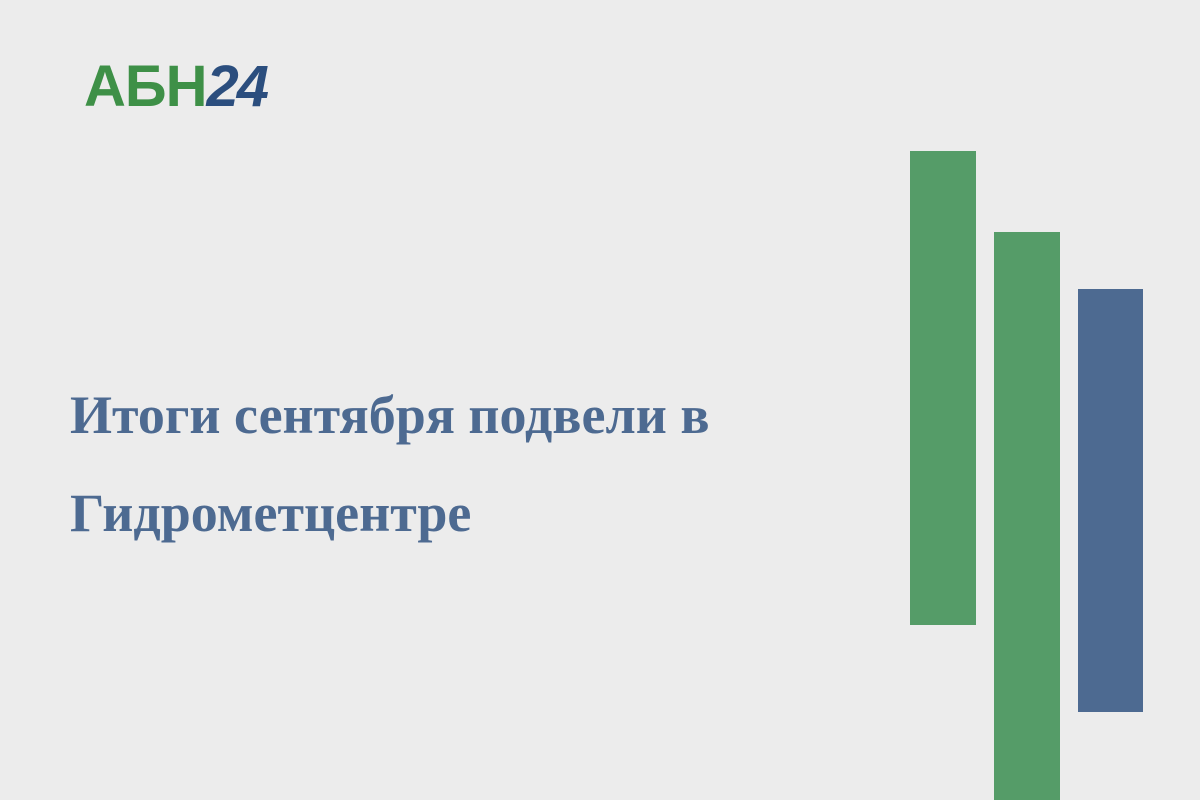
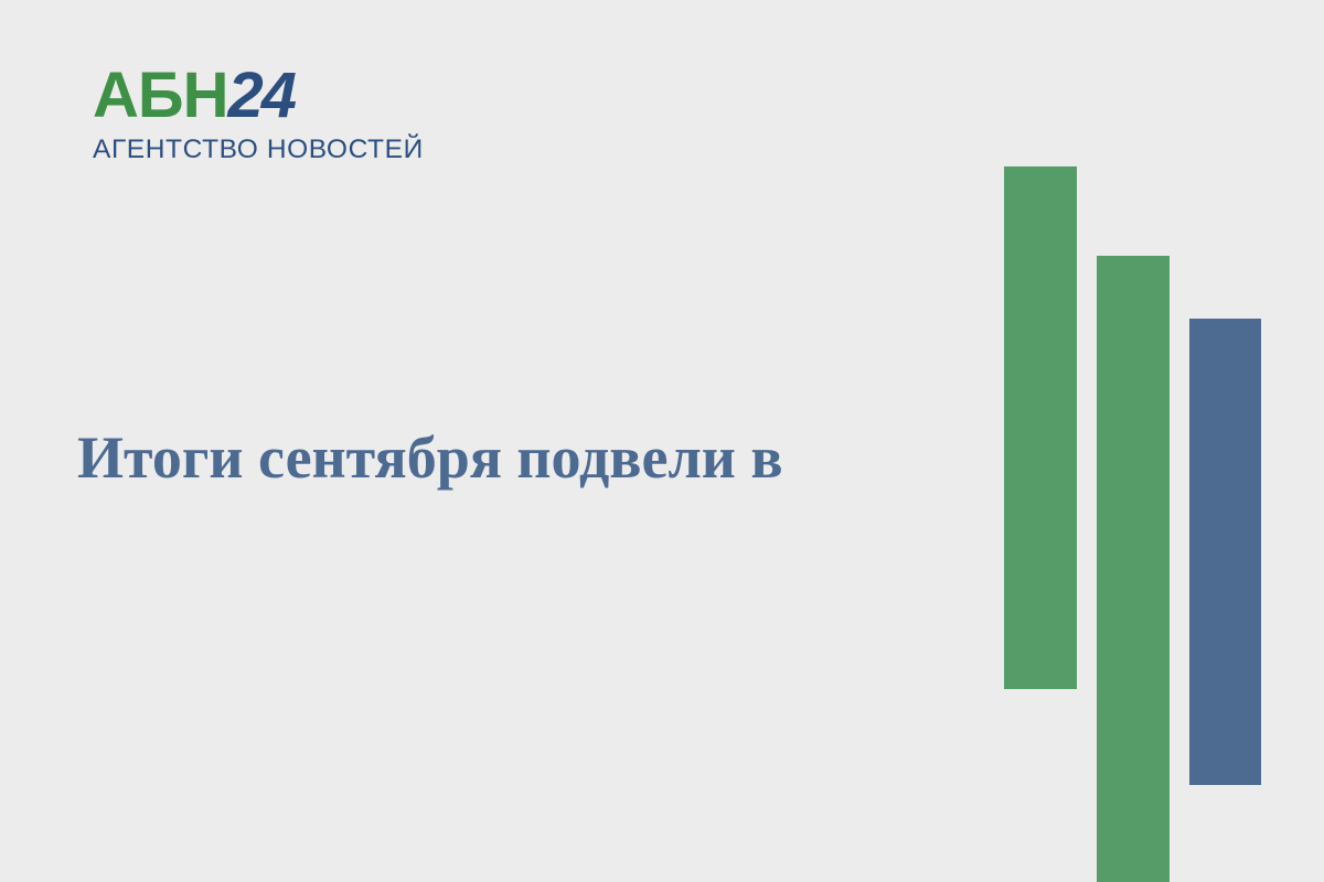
  АБН24
+ АГЕНТСТВО НОВОСТЕЙ
  Итоги сентября подвели в
- Гидрометцентре
